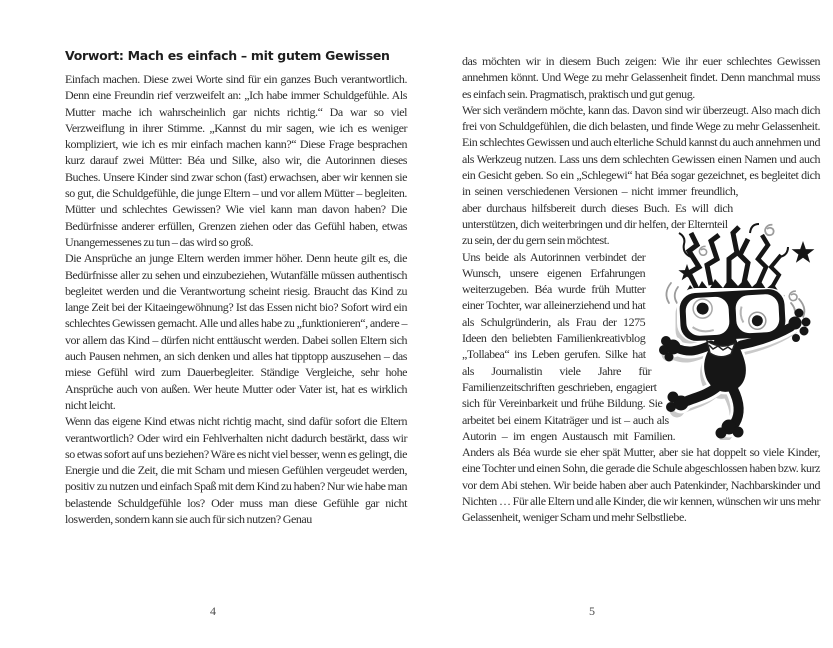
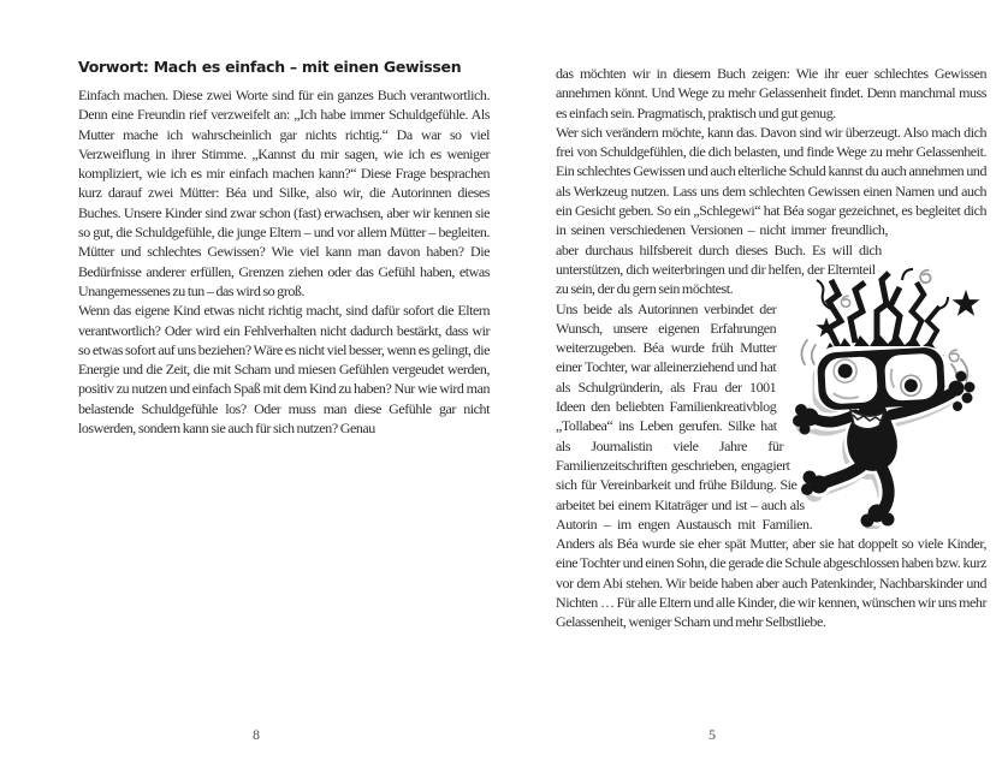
- Vorwort: Mach es einfach – mit gutem Gewissen
+ Vorwort: Mach es einfach – mit einen Gewissen
  Einfach machen. Diese zwei Worte sind für ein ganzes Buch verantwortlich. Denn eine Freundin rief verzweifelt an: „Ich habe immer Schuldgefühle. Als Mutter mache ich wahrscheinlich gar nichts richtig.“ Da war so viel Verzweiflung in ihrer Stimme. „Kannst du mir sagen, wie ich es weniger kompliziert, wie ich es mir einfach machen kann?“ Diese Frage besprachen kurz darauf zwei Mütter: Béa und Silke, also wir, die Autorinnen dieses Buches. Unsere Kinder sind zwar schon (fast) erwachsen, aber wir kennen sie so gut, die Schuldgefühle, die junge Eltern – und vor allem Mütter – begleiten. Mütter und schlechtes Gewissen? Wie viel kann man davon haben? Die Bedürfnisse anderer erfüllen, Grenzen ziehen oder das Gefühl haben, etwas Unangemessenes zu tun – das wird so groß.
- Die Ansprüche an junge Eltern werden immer höher. Denn heute gilt es, die Bedürfnisse aller zu sehen und einzubeziehen, Wutanfälle müssen authentisch begleitet werden und die Verantwortung scheint riesig. Braucht das Kind zu lange Zeit bei der Kitaeingewöhnung? Ist das Essen nicht bio? Sofort wird ein schlechtes Gewissen gemacht. Alle und alles habe zu „funktionieren“, andere – vor allem das Kind – dürfen nicht enttäuscht werden. Dabei sollen Eltern sich auch Pausen nehmen, an sich denken und alles hat tipptopp auszusehen – das miese Gefühl wird zum Dauerbegleiter. Ständige Vergleiche, sehr hohe Ansprüche auch von außen. Wer heute Mutter oder Vater ist, hat es wirklich nicht leicht.
- Wenn das eigene Kind etwas nicht richtig macht, sind dafür sofort die Eltern verantwortlich? Oder wird ein Fehlverhalten nicht dadurch bestärkt, dass wir so etwas sofort auf uns beziehen? Wäre es nicht viel besser, wenn es gelingt, die Energie und die Zeit, die mit Scham und miesen Gefühlen vergeudet werden, positiv zu nutzen und einfach Spaß mit dem Kind zu haben? Nur wie habe man belastende Schuldgefühle los? Oder muss man diese Gefühle gar nicht loswerden, sondern kann sie auch für sich nutzen? Genau
+ Wenn das eigene Kind etwas nicht richtig macht, sind dafür sofort die Eltern verantwortlich? Oder wird ein Fehlverhalten nicht dadurch bestärkt, dass wir so etwas sofort auf uns beziehen? Wäre es nicht viel besser, wenn es gelingt, die Energie und die Zeit, die mit Scham und miesen Gefühlen vergeudet werden, positiv zu nutzen und einfach Spaß mit dem Kind zu haben? Nur wie wird man belastende Schuldgefühle los? Oder muss man diese Gefühle gar nicht loswerden, sondern kann sie auch für sich nutzen? Genau
  das möchten wir in diesem Buch zeigen: Wie ihr euer schlechtes Gewissen annehmen könnt. Und Wege zu mehr Gelassenheit findet. Denn manchmal muss es einfach sein. Pragmatisch, praktisch und gut genug.
  Wer sich verändern möchte, kann das. Davon sind wir überzeugt. Also mach dich frei von Schuldgefühlen, die dich belasten, und finde Wege zu mehr Gelassenheit. Ein schlechtes Gewissen und auch elterliche Schuld kannst du auch annehmen und als Werkzeug nutzen. Lass uns dem schlechten Gewissen einen Namen und auch ein Gesicht geben. So ein „Schlegewi“ hat Béa sogar gezeichnet, es begleitet dich in seinen verschiedenen Versionen – nicht immer freundlich, aber durchaus hilfsbereit durch dieses Buch. Es will dich unterstützen, dich weiterbringen und dir helfen, der Elternteil zu sein, der du gern sein möchtest.
- Uns beide als Autorinnen verbindet der Wunsch, unsere eigenen Erfahrungen weiterzugeben. Béa wurde früh Mutter einer Tochter, war alleinerziehend und hat als Schulgründerin, als Frau der 1275 Ideen den beliebten Familienkreativblog „Tollabea“ ins Leben gerufen. Silke hat als Journalistin viele Jahre für Familienzeitschriften geschrieben, engagiert sich für Vereinbarkeit und frühe Bildung. Sie arbeitet bei einem Kitaträger und ist – auch als Autorin – im engen Austausch mit Familien. Anders als Béa wurde sie eher spät Mutter, aber sie hat doppelt so viele Kinder, eine Tochter und einen Sohn, die gerade die Schule abgeschlossen haben bzw. kurz vor dem Abi stehen. Wir beide haben aber auch Patenkinder, Nachbarskinder und Nichten … Für alle Eltern und alle Kinder, die wir kennen, wünschen wir uns mehr Gelassenheit, weniger Scham und mehr Selbstliebe.
+ Uns beide als Autorinnen verbindet der Wunsch, unsere eigenen Erfahrungen weiterzugeben. Béa wurde früh Mutter einer Tochter, war alleinerziehend und hat als Schulgründerin, als Frau der 1001 Ideen den beliebten Familienkreativblog „Tollabea“ ins Leben gerufen. Silke hat als Journalistin viele Jahre für Familienzeitschriften geschrieben, engagiert sich für Vereinbarkeit und frühe Bildung. Sie arbeitet bei einem Kitaträger und ist – auch als Autorin – im engen Austausch mit Familien. Anders als Béa wurde sie eher spät Mutter, aber sie hat doppelt so viele Kinder, eine Tochter und einen Sohn, die gerade die Schule abgeschlossen haben bzw. kurz vor dem Abi stehen. Wir beide haben aber auch Patenkinder, Nachbarskinder und Nichten … Für alle Eltern und alle Kinder, die wir kennen, wünschen wir uns mehr Gelassenheit, weniger Scham und mehr Selbstliebe.
- 4
+ 8
  5
